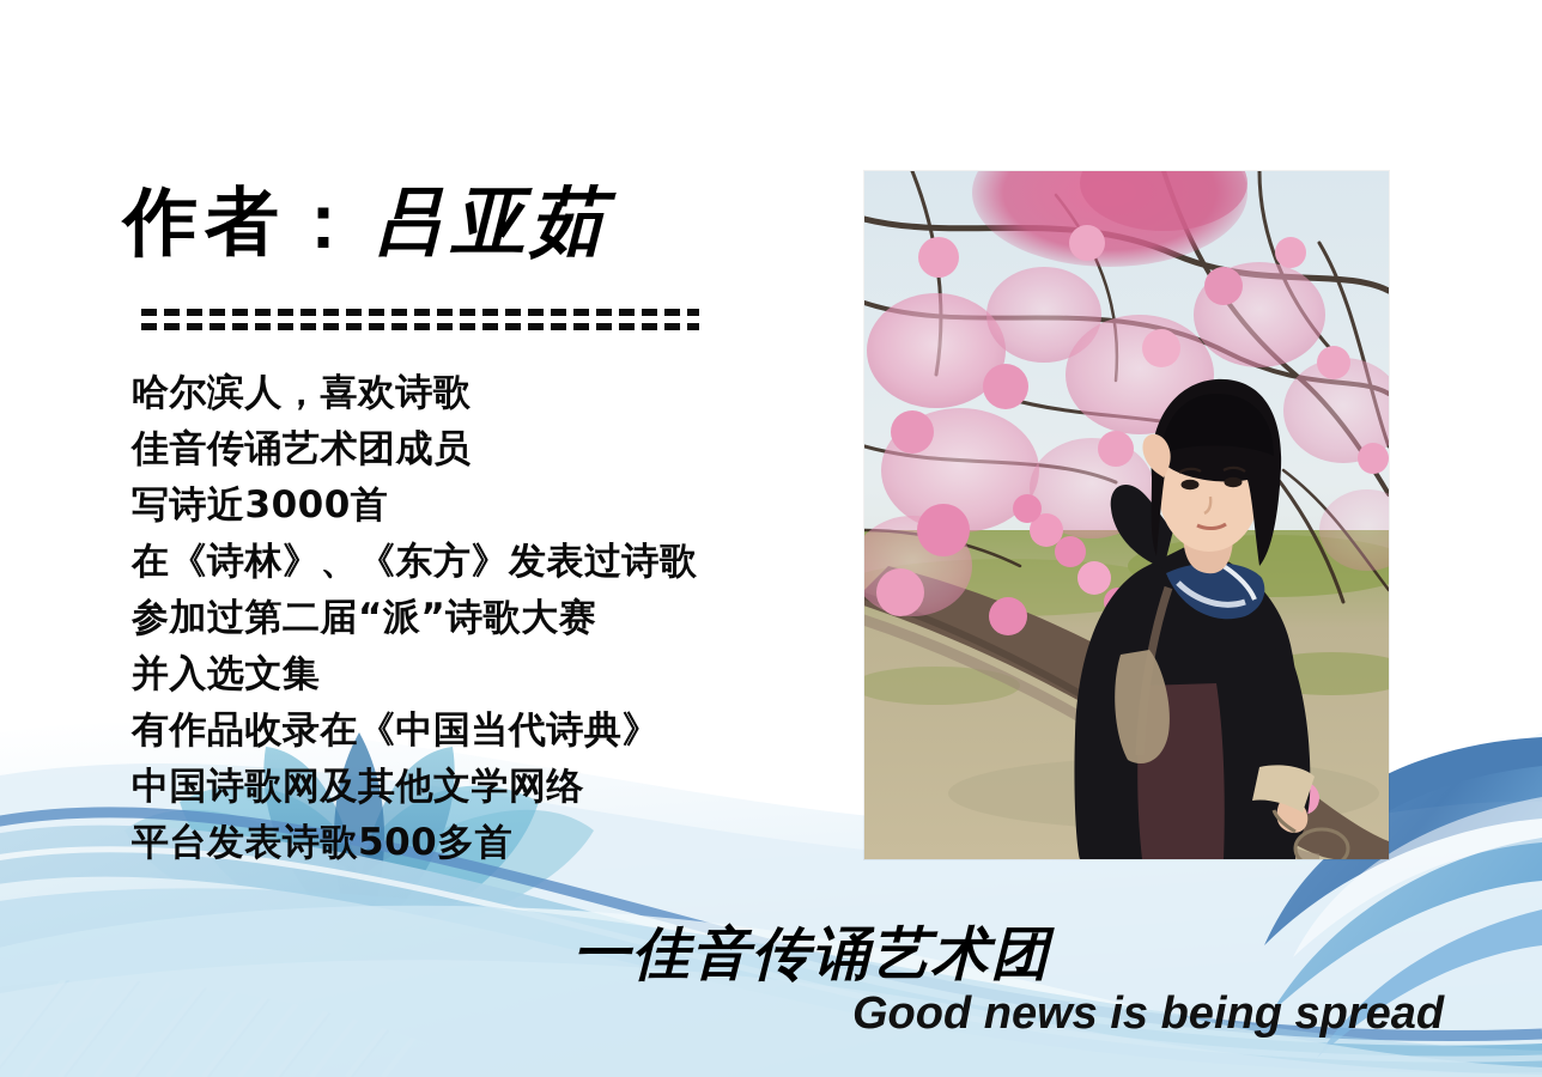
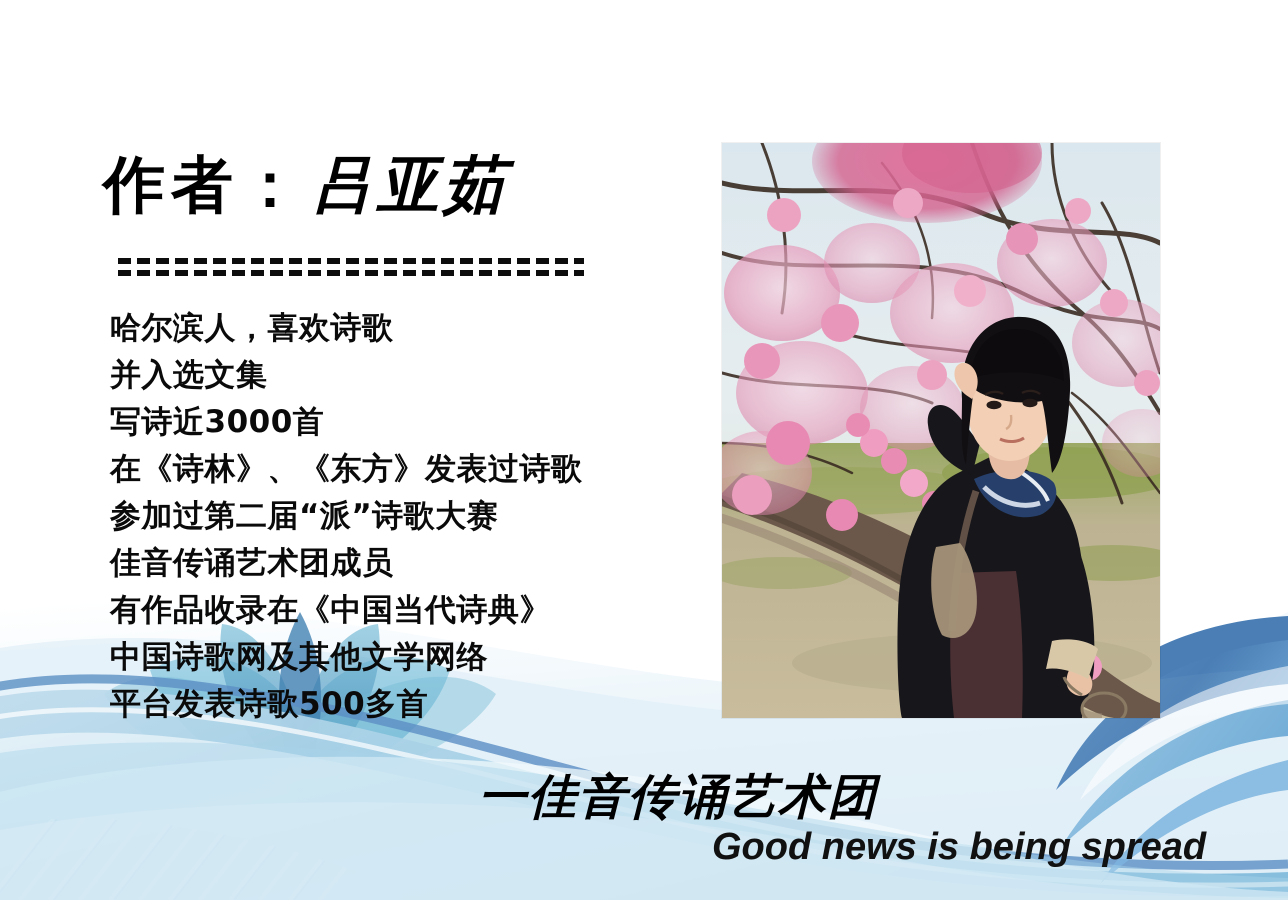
  作者：吕亚茹
  哈尔滨人，喜欢诗歌
- 佳音传诵艺术团成员
+ 并入选文集
  写诗近3000首
  在《诗林》、《东方》发表过诗歌
  参加过第二届“派”诗歌大赛
- 并入选文集
+ 佳音传诵艺术团成员
  有作品收录在《中国当代诗典》
  中国诗歌网及其他文学网络
  平台发表诗歌500多首
  一佳音传诵艺术团
  Good news is being spread
